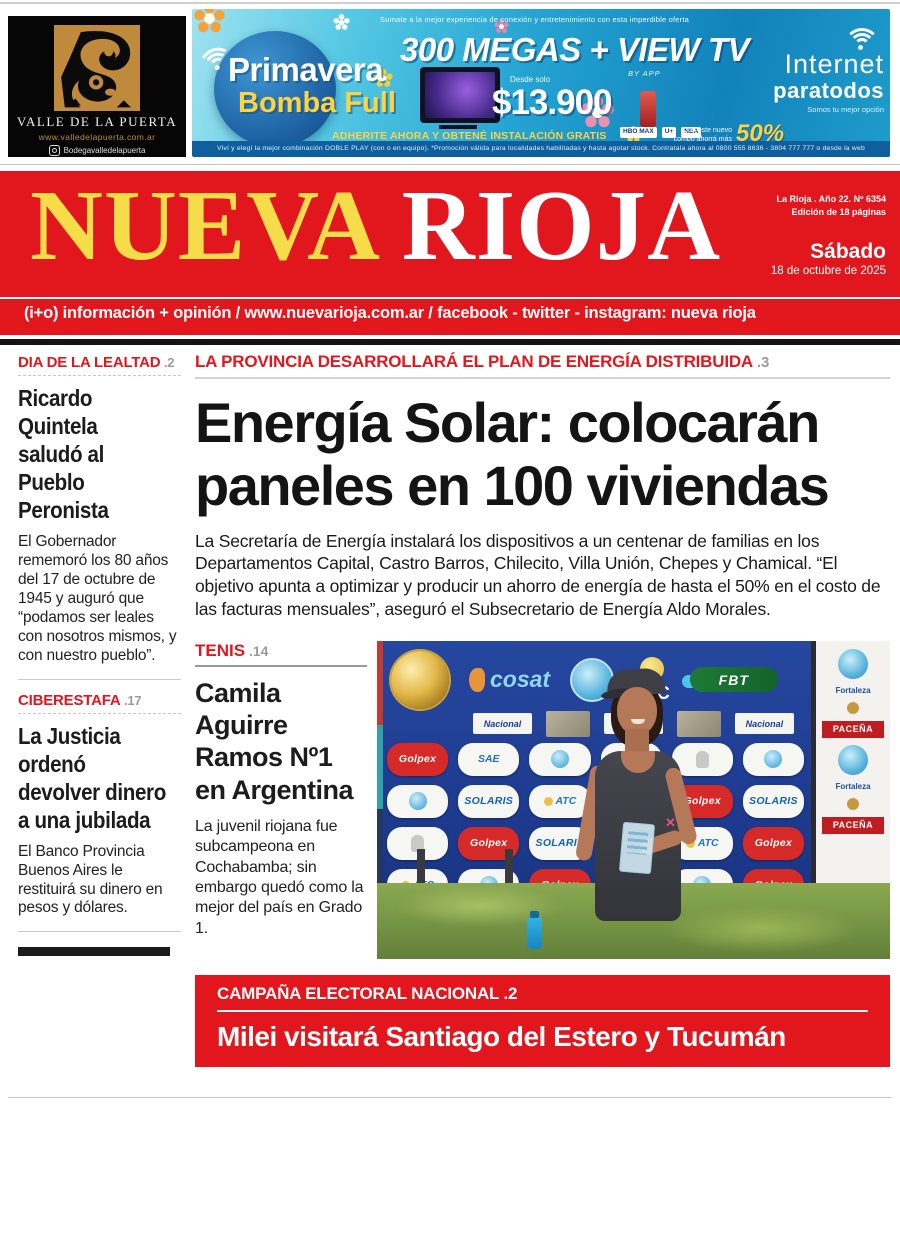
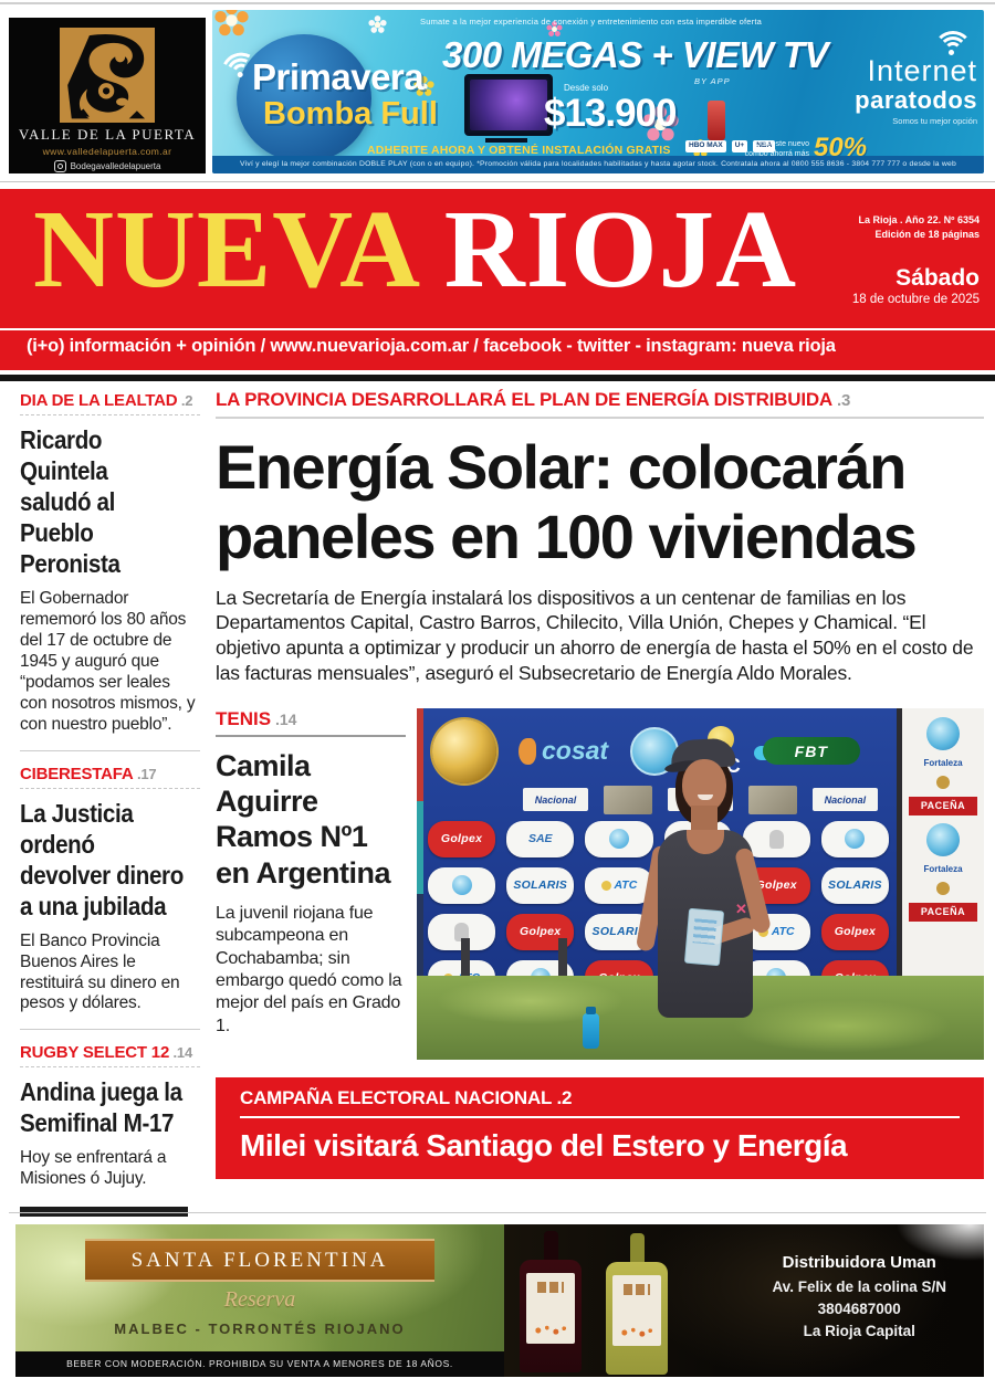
  VALLE DE LA PUERTA
  www.valledelapuerta.com.ar
  Bodegavalledelapuerta
  Primavera
  Bomba Full
  Sumate a la mejor experiencia de conexión y entretenimiento con esta imperdible oferta
  300 MEGAS + VIEW TV
  BY APP
  Desde solo
  $13.900
  ADHERITE AHORA Y OBTENÉ INSTALACIÓN GRATIS
  50%
  Internet
  paratodos
  Somos tu mejor opción
  NUEVA RIOJA
  La Rioja . Año 22. Nº 6354
  Edición de 18 páginas
  Sábado
  18 de octubre de 2025
  (i+o) información + opinión / www.nuevarioja.com.ar / facebook - twitter - instagram: nueva rioja
  DIA DE LA LEALTAD .2
  Ricardo
  Quintela
  saludó al
  Pueblo
  Peronista
  El Gobernador rememoró los 80 años del 17 de octubre de 1945 y auguró que “podamos ser leales con nosotros mismos, y con nuestro pueblo”.
  CIBERESTAFA .17
  La Justicia
  ordenó
  devolver dinero
  a una jubilada
  El Banco Provincia Buenos Aires le restituirá su dinero en pesos y dólares.
+ RUGBY SELECT 12 .14
+ Andina juega la
+ Semifinal M-17
+ Hoy se enfrentará a Misiones ó Jujuy.
  LA PROVINCIA DESARROLLARÁ EL PLAN DE ENERGÍA DISTRIBUIDA .3
  Energía Solar: colocarán
  paneles en 100 viviendas
  La Secretaría de Energía instalará los dispositivos a un centenar de familias en los Departamentos Capital, Castro Barros, Chilecito, Villa Unión, Chepes y Chamical. “El objetivo apunta a optimizar y producir un ahorro de energía de hasta el 50% en el costo de las facturas mensuales”, aseguró el Subsecretario de Energía Aldo Morales.
  TENIS .14
  Camila
  Aguirre
  Ramos Nº1
  en Argentina
  La juvenil riojana fue subcampeona en Cochabamba; sin embargo quedó como la mejor del país en Grado 1.
  cosat
  FBT
  Nacional
  Nacional
  Golpex
  SAE
  SOLARIS
  ATC
  olpex
  SOLARIS
  Golpex
  SOLARI
  ATC
  Golpex
  Fortaleza
  PACEÑA
  Fortaleza
  PACEÑA
  ✕
  CAMPAÑA ELECTORAL NACIONAL .2
- Milei visitará Santiago del Estero y Tucumán
+ Milei visitará Santiago del Estero y Energía
+ SANTA FLORENTINA
+ Reserva
+ MALBEC - TORRONTÉS RIOJANO
+ BEBER CON MODERACIÓN. PROHIBIDA SU VENTA A MENORES DE 18 AÑOS.
+ Distribuidora Uman
+ Av. Felix de la colina S/N
+ 3804687000
+ La Rioja Capital
